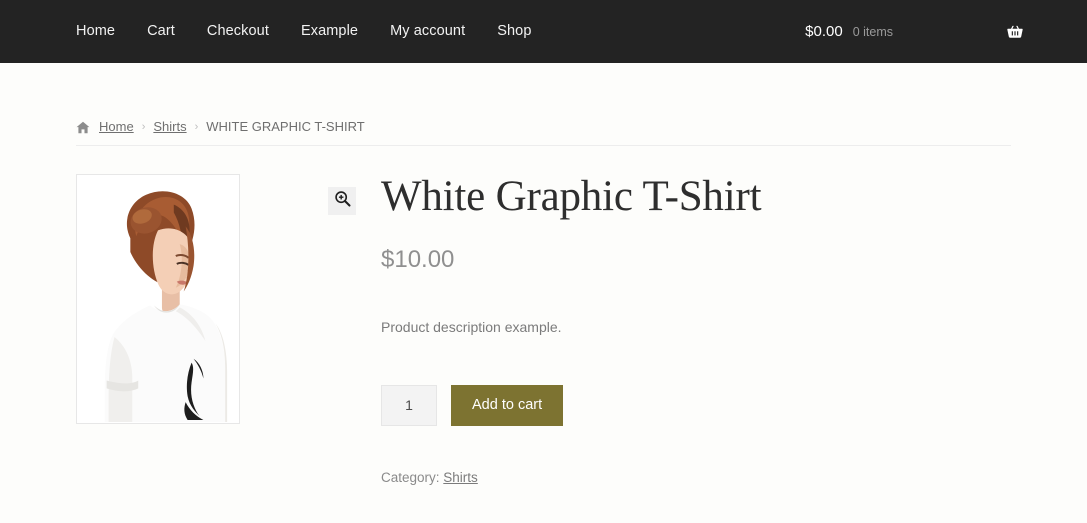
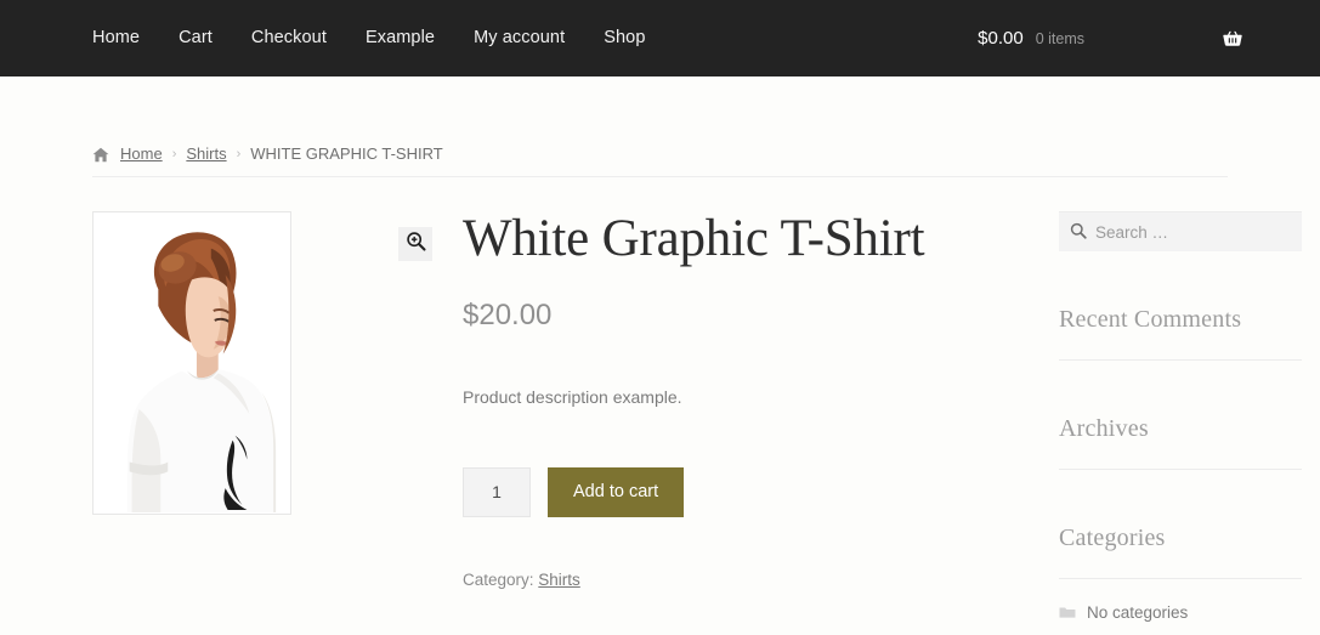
  Home
  Cart
  Checkout
  Example
  My account
  Shop
  $0.00
  0 items
  Home
  ›
  Shirts
  ›
  WHITE GRAPHIC T-SHIRT
  White Graphic T-Shirt
- $10.00
+ $20.00
  Product description example.
  1
  Add to cart
  Category: Shirts
+ Search …
+ Recent Comments
+ Archives
+ Categories
+ No categories
